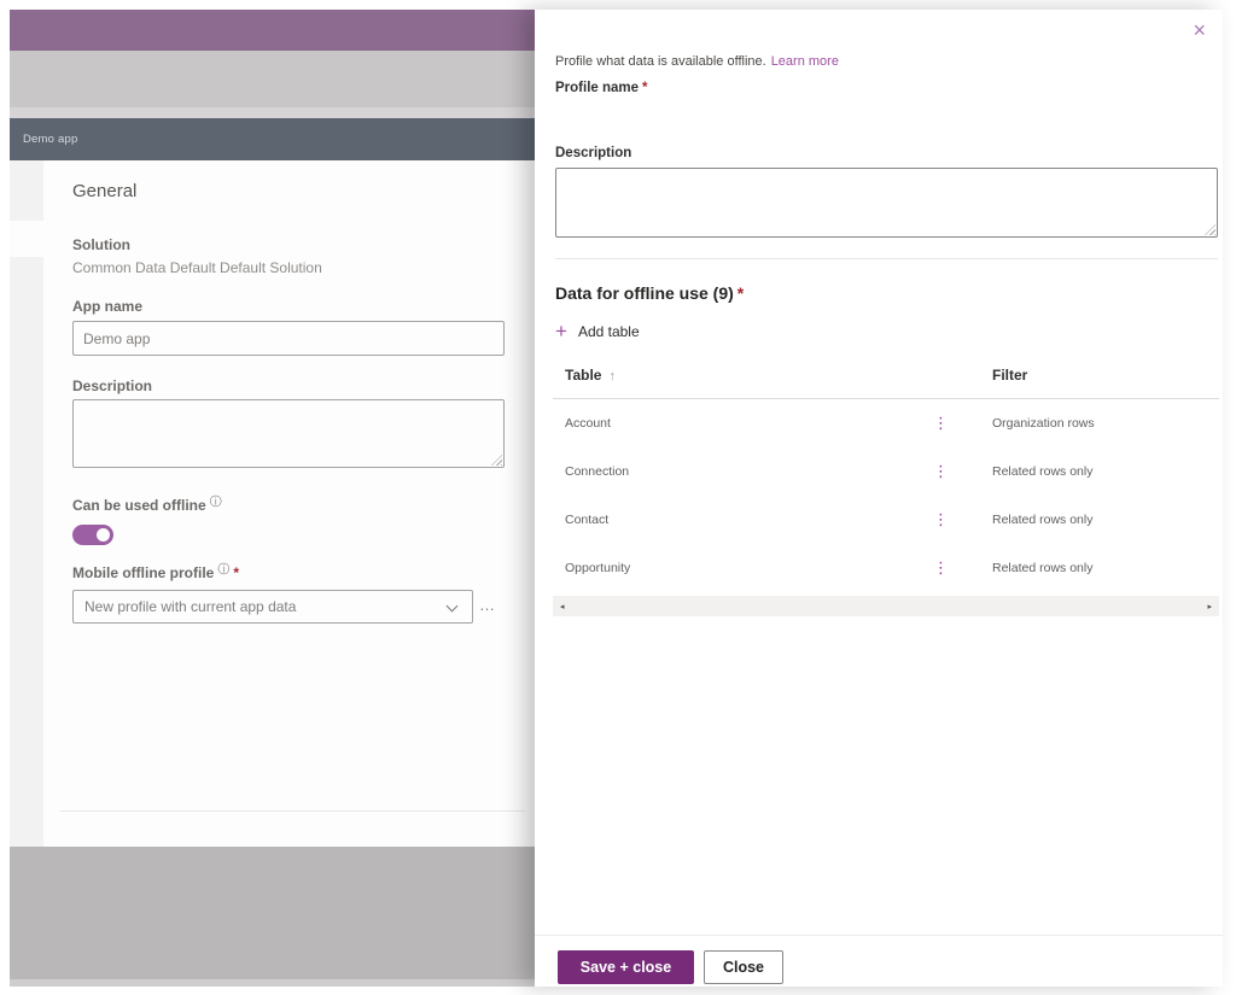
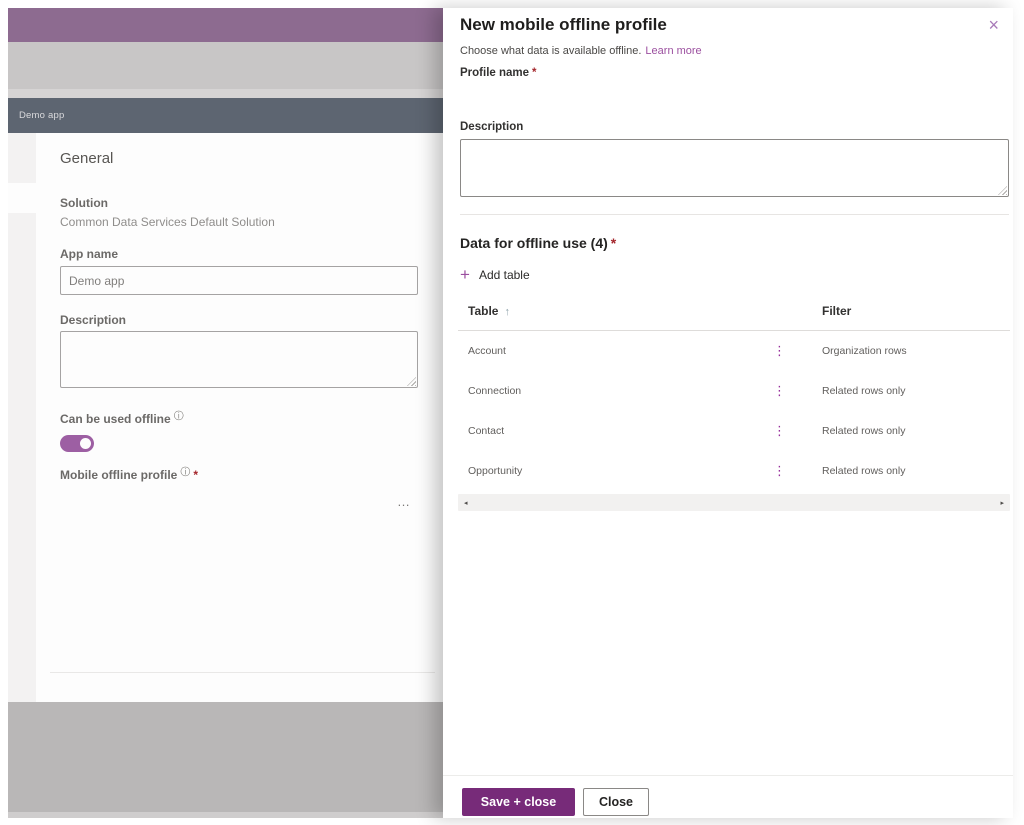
  Demo app
  General
  Solution
- Common Data Default Default Solution
+ Common Data Services Default Solution
  App name
  Demo app
  Description
  Can be used offline ⓘ
  Mobile offline profile ⓘ *
- New profile with current app data
  …
+ New mobile offline profile
  ×
- Profile what data is available offline. Learn more
+ Choose what data is available offline. Learn more
  Profile name *
  Description
- Data for offline use (9) *
+ Data for offline use (4) *
  +
  Add table
  Table ↑
  Filter
  Account
  ⋮
  Organization rows
  Connection
  ⋮
  Related rows only
  Contact
  ⋮
  Related rows only
  Opportunity
  ⋮
  Related rows only
  Save + close
  Close
